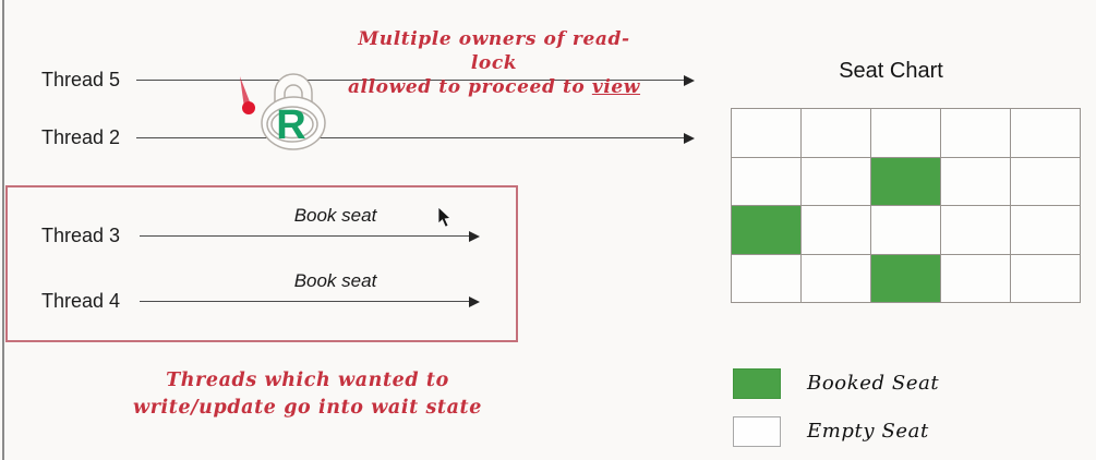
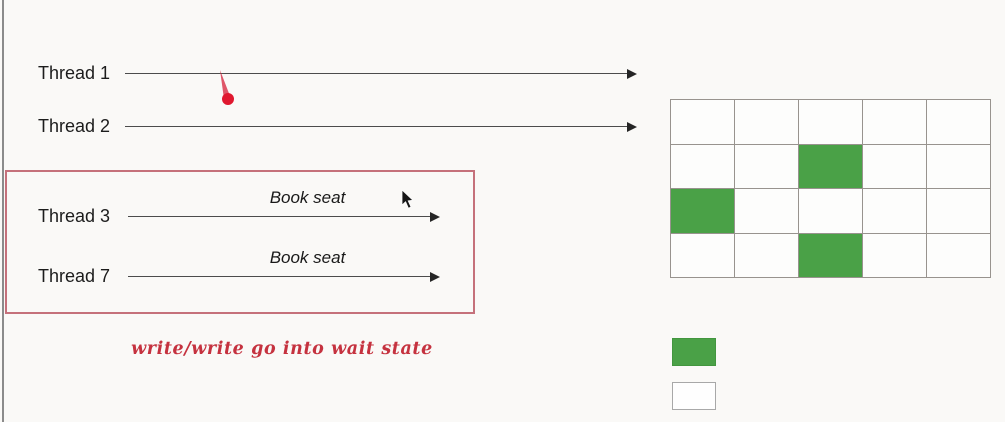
- Thread 5
+ Thread 1
  Thread 2
  Thread 3
- Thread 4
+ Thread 7
- R
- Multiple owners of read-lock
- allowed to proceed to view
  Book seat
  Book seat
- Threads which wanted to
- write/update go into wait state
+ write/write go into wait state
- Seat Chart
- Booked Seat
- Empty Seat
